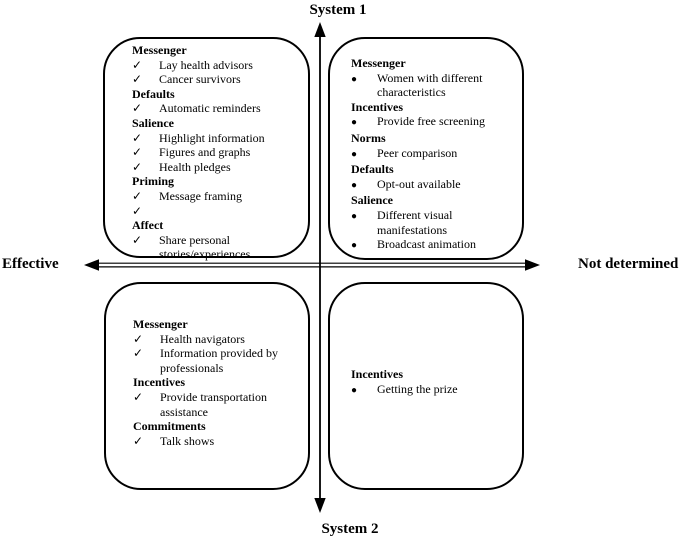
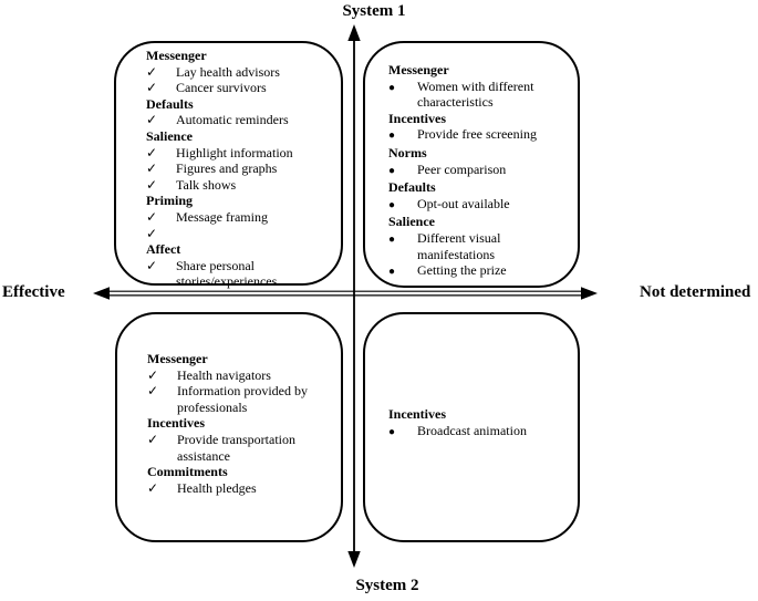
  System 1
  System 2
  Effective
  Not determined
  Messenger
  ✓
  Lay health advisors
  ✓
  Cancer survivors
  Defaults
  ✓
  Automatic reminders
  Salience
  ✓
  Highlight information
  ✓
  Figures and graphs
  ✓
- Health pledges
+ Talk shows
  Priming
  ✓
  Message framing
  ✓
  Affect
  ✓
  Share personal
  stories/experiences
  Messenger
  ●
  Women with different
  characteristics
  Incentives
  ●
  Provide free screening
  Norms
  ●
  Peer comparison
  Defaults
  ●
  Opt-out available
  Salience
  ●
  Different visual
  manifestations
  ●
- Broadcast animation
+ Getting the prize
  Messenger
  ✓
  Health navigators
  ✓
  Information provided by
  professionals
  Incentives
  ✓
  Provide transportation
  assistance
  Commitments
  ✓
- Talk shows
+ Health pledges
  Incentives
  ●
- Getting the prize
+ Broadcast animation
